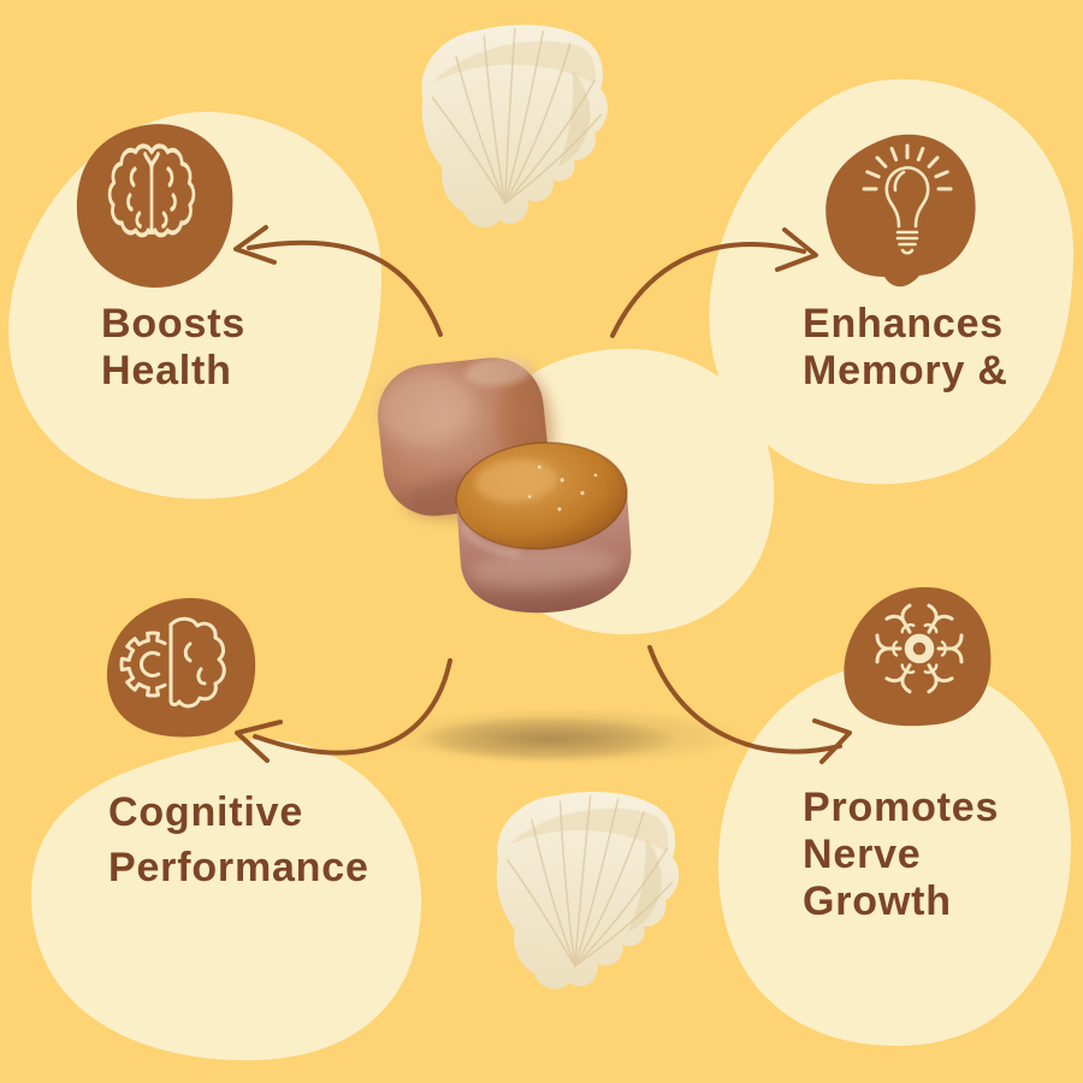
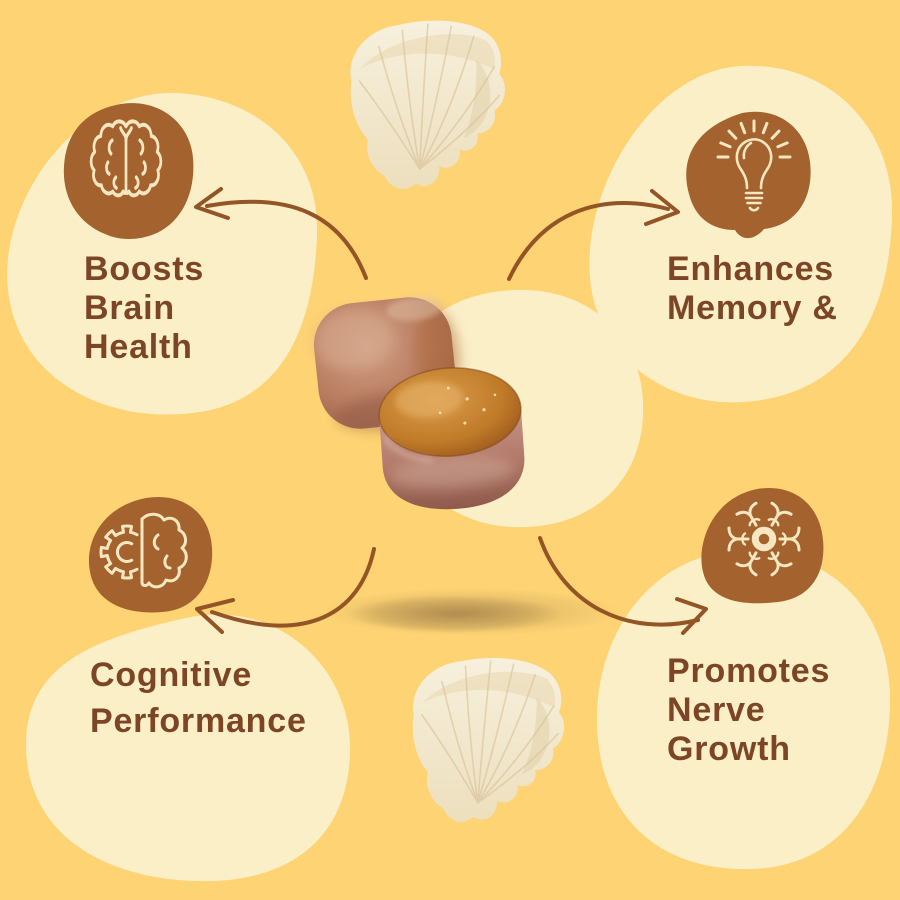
  Boosts
+ Brain
  Health
  Enhances
  Memory &
  Cognitive
  Performance
  Promotes
  Nerve
  Growth
